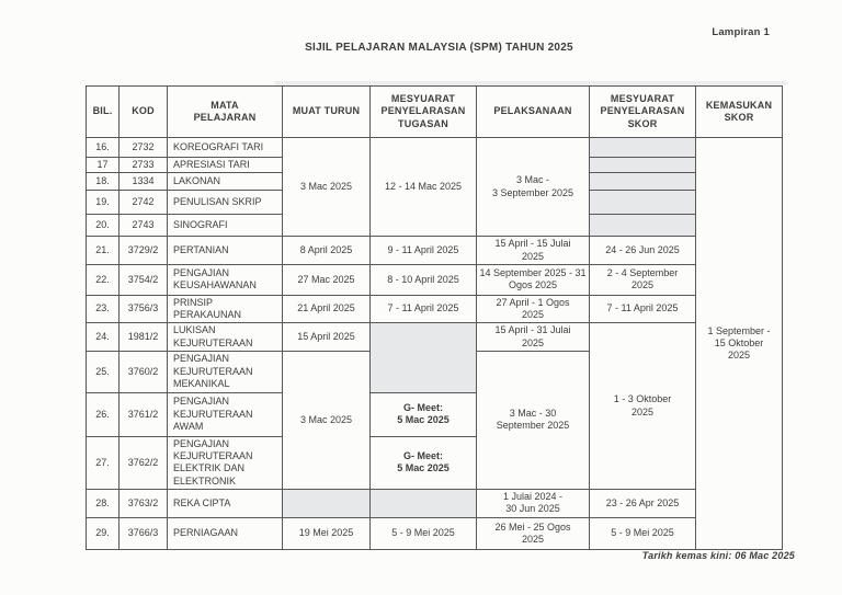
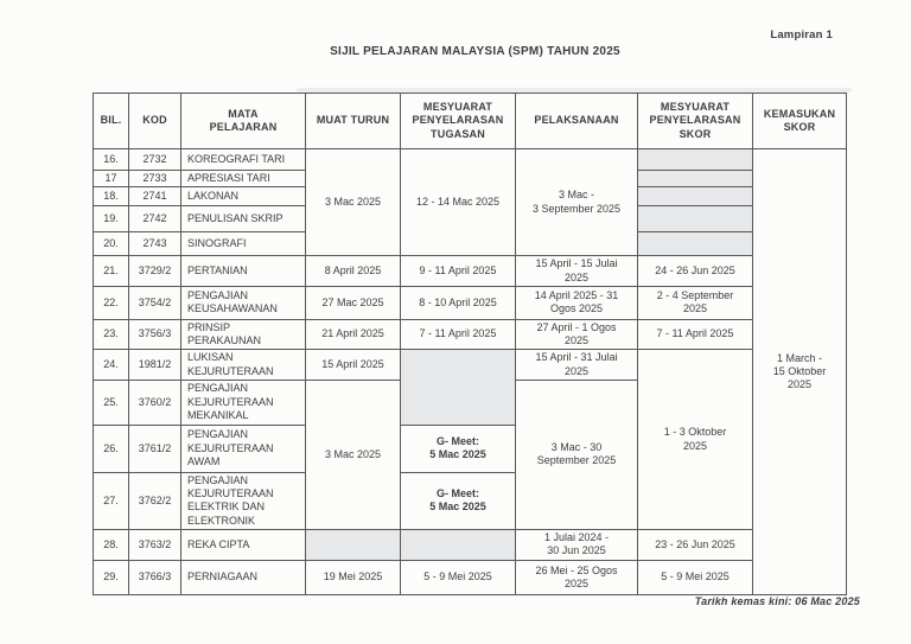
  Lampiran 1
  SIJIL PELAJARAN MALAYSIA (SPM) TAHUN 2025
  BIL.	KOD	MATA PELAJARAN	MUAT TURUN	MESYUARAT PENYELARASAN TUGASAN	PELAKSANAAN	MESYUARAT PENYELARASAN SKOR	KEMASUKAN SKOR
- 16.	2732	KOREOGRAFI TARI	3 Mac 2025	12 - 14 Mac 2025	3 Mac - 3 September 2025		1 September - 15 Oktober 2025
+ 16.	2732	KOREOGRAFI TARI	3 Mac 2025	12 - 14 Mac 2025	3 Mac - 3 September 2025		1 March - 15 Oktober 2025
  17	2733	APRESIASI TARI
- 18.	1334	LAKONAN
+ 18.	2741	LAKONAN
  19.	2742	PENULISAN SKRIP
  20.	2743	SINOGRAFI
  21.	3729/2	PERTANIAN	8 April 2025	9 - 11 April 2025	15 April - 15 Julai 2025	24 - 26 Jun 2025
- 22.	3754/2	PENGAJIAN KEUSAHAWANAN	27 Mac 2025	8 - 10 April 2025	14 September 2025 - 31 Ogos 2025	2 - 4 September 2025
+ 22.	3754/2	PENGAJIAN KEUSAHAWANAN	27 Mac 2025	8 - 10 April 2025	14 April 2025 - 31 Ogos 2025	2 - 4 September 2025
  23.	3756/3	PRINSIP PERAKAUNAN	21 April 2025	7 - 11 April 2025	27 April - 1 Ogos 2025	7 - 11 April 2025
  24.	1981/2	LUKISAN KEJURUTERAAN	15 April 2025		15 April - 31 Julai 2025	1 - 3 Oktober 2025
  25.	3760/2	PENGAJIAN KEJURUTERAAN MEKANIKAL	3 Mac 2025	3 Mac - 30 September 2025
  26.	3761/2	PENGAJIAN KEJURUTERAAN AWAM	G- Meet: 5 Mac 2025
  27.	3762/2	PENGAJIAN KEJURUTERAAN ELEKTRIK DAN ELEKTRONIK	G- Meet: 5 Mac 2025
- 28.	3763/2	REKA CIPTA			1 Julai 2024 - 30 Jun 2025	23 - 26 Apr 2025
+ 28.	3763/2	REKA CIPTA			1 Julai 2024 - 30 Jun 2025	23 - 26 Jun 2025
  29.	3766/3	PERNIAGAAN	19 Mei 2025	5 - 9 Mei 2025	26 Mei - 25 Ogos 2025	5 - 9 Mei 2025
  Tarikh kemas kini: 06 Mac 2025
